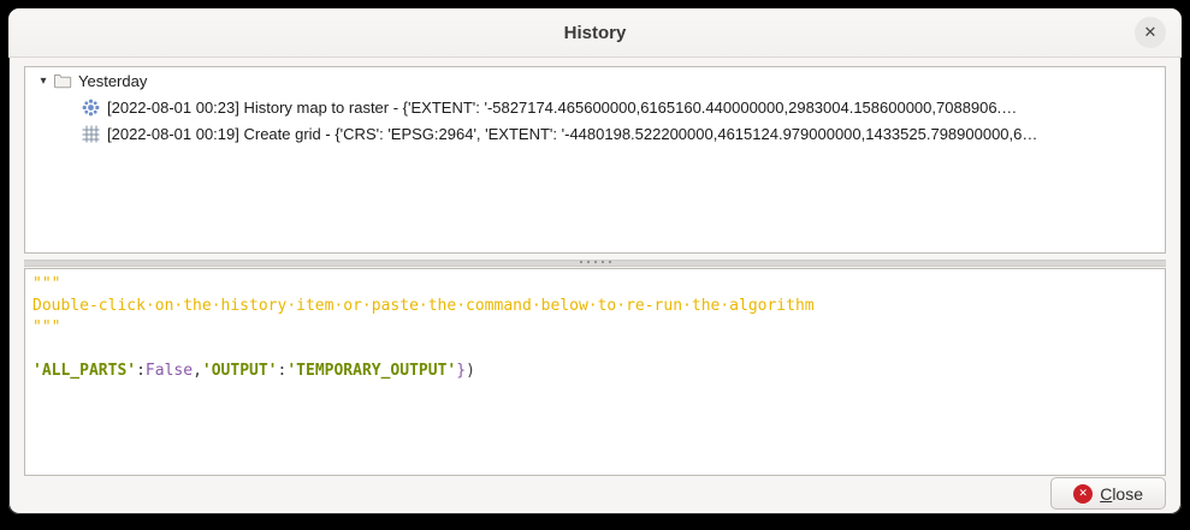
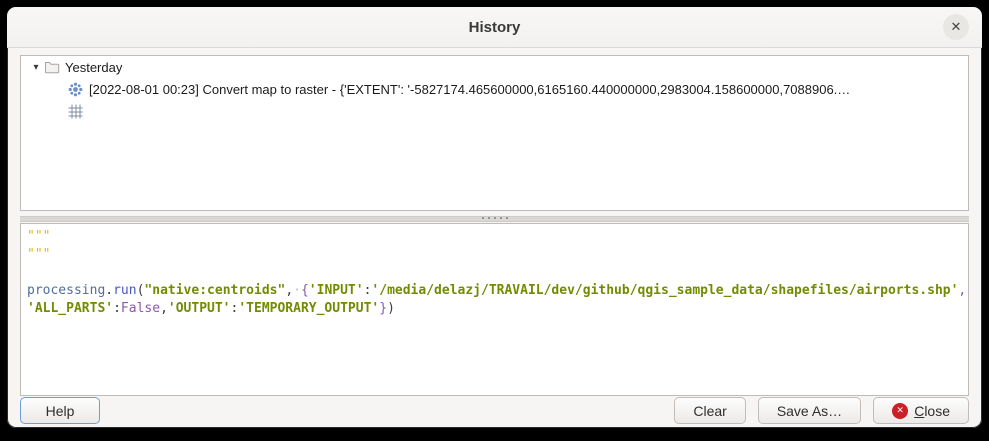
  History
  ✕
  ▾
  Yesterday
- [2022-08-01 00:23] History map to raster - {'EXTENT': '-5827174.465600000,6165160.440000000,2983004.158600000,7088906.…
+ [2022-08-01 00:23] Convert map to raster - {'EXTENT': '-5827174.465600000,6165160.440000000,2983004.158600000,7088906.…
- [2022-08-01 00:19] Create grid - {'CRS': 'EPSG:2964', 'EXTENT': '-4480198.522200000,4615124.979000000,1433525.798900000,6…
  """
- Double-click·on·the·history·item·or·paste·the·command·below·to·re-run·the·algorithm
  """
+ processing.run("native:centroids",·{'INPUT':'/media/delazj/TRAVAIL/dev/github/qgis_sample_data/shapefiles/airports.shp',
  'ALL_PARTS':False,'OUTPUT':'TEMPORARY_OUTPUT'})
+ Help
+ Clear
+ Save As…
  ✕
  Close
